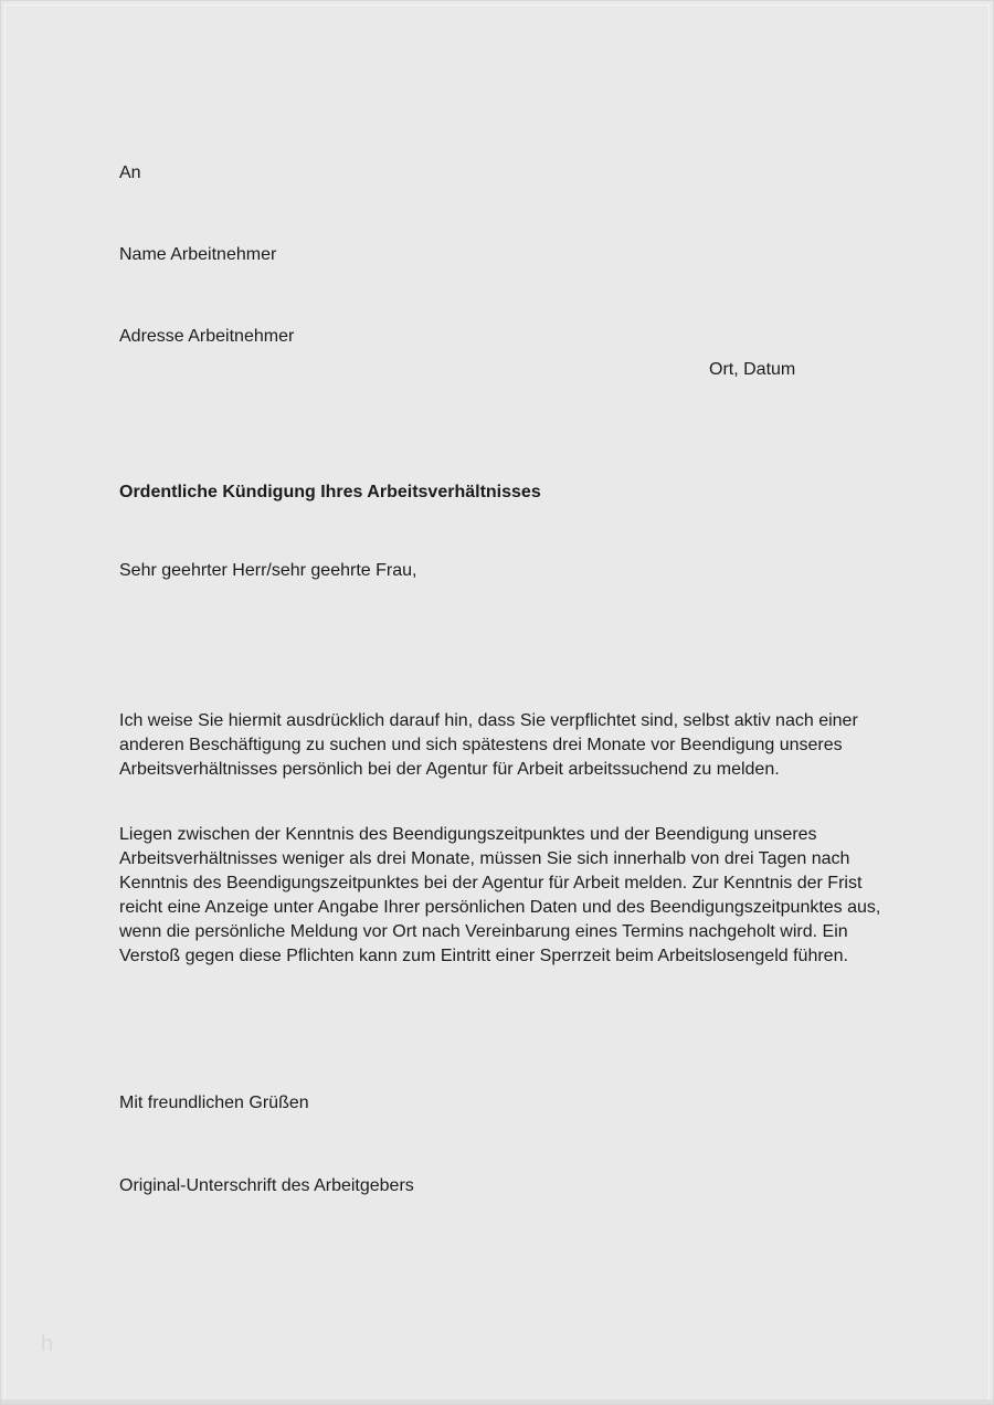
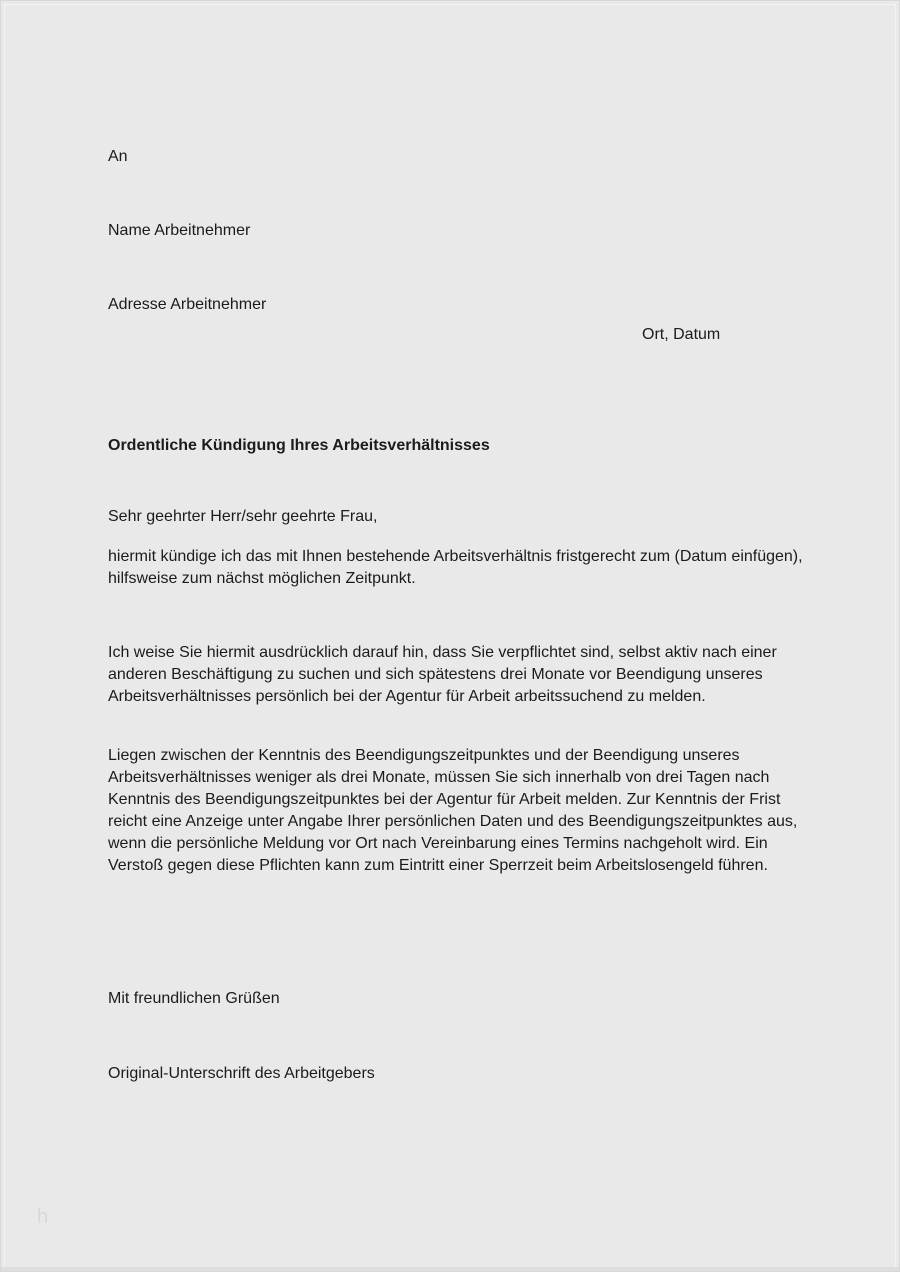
  An
  Name Arbeitnehmer
  Adresse Arbeitnehmer
  Ort, Datum
  Ordentliche Kündigung Ihres Arbeitsverhältnisses
  Sehr geehrter Herr/sehr geehrte Frau,
+ hiermit kündige ich das mit Ihnen bestehende Arbeitsverhältnis fristgerecht zum (Datum einfügen), hilfsweise zum nächst möglichen Zeitpunkt.
  Ich weise Sie hiermit ausdrücklich darauf hin, dass Sie verpflichtet sind, selbst aktiv nach einer anderen Beschäftigung zu suchen und sich spätestens drei Monate vor Beendigung unseres Arbeitsverhältnisses persönlich bei der Agentur für Arbeit arbeitssuchend zu melden.
  Liegen zwischen der Kenntnis des Beendigungszeitpunktes und der Beendigung unseres Arbeitsverhältnisses weniger als drei Monate, müssen Sie sich innerhalb von drei Tagen nach Kenntnis des Beendigungszeitpunktes bei der Agentur für Arbeit melden. Zur Kenntnis der Frist reicht eine Anzeige unter Angabe Ihrer persönlichen Daten und des Beendigungszeitpunktes aus, wenn die persönliche Meldung vor Ort nach Vereinbarung eines Termins nachgeholt wird. Ein Verstoß gegen diese Pflichten kann zum Eintritt einer Sperrzeit beim Arbeitslosengeld führen.
  Mit freundlichen Grüßen
  Original-Unterschrift des Arbeitgebers
